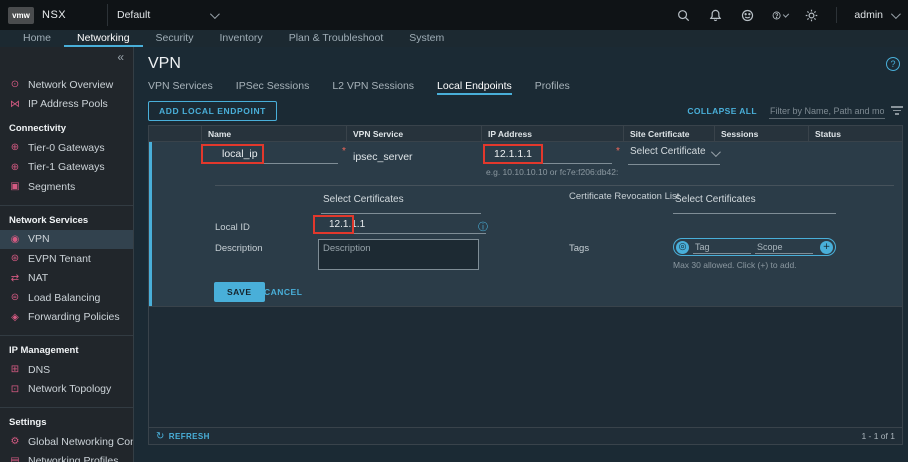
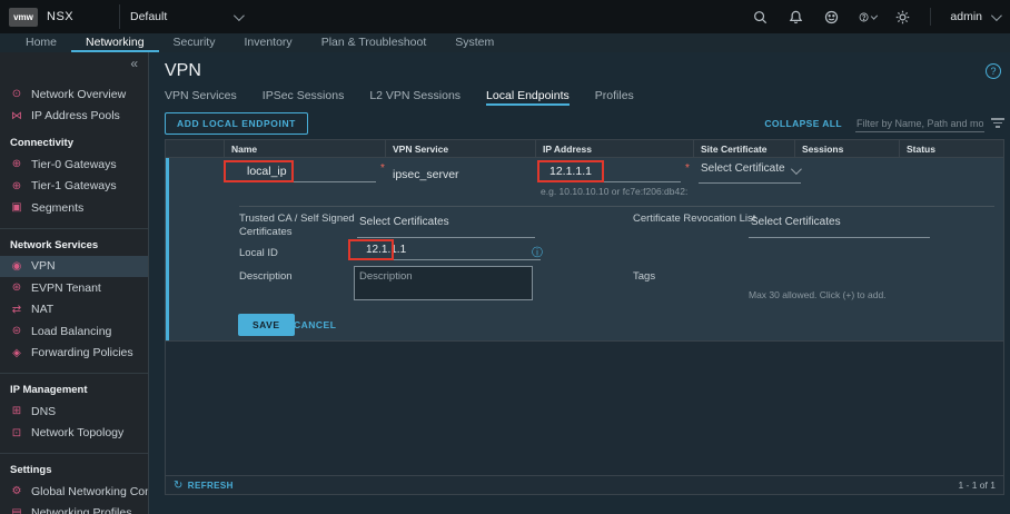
  vmw
  NSX
  Default
  admin
  Home
  Networking
  Security
  Inventory
  Plan & Troubleshoot
  System
  «
  ⊙
  Network Overview
  ⋈
  IP Address Pools
  Connectivity
  ⊕
  Tier-0 Gateways
  ⊕
  Tier-1 Gateways
  ▣
  Segments
  Network Services
  ◉
  VPN
  ⊛
  EVPN Tenant
  ⇄
  NAT
  ⊜
  Load Balancing
  ◈
  Forwarding Policies
  IP Management
  ⊞
  DNS
  ⊡
  Network Topology
  Settings
  ⚙
  Global Networking Co
  ▤
  Networking Profiles
  VPN
  ?
  VPN Services
  IPSec Sessions
  L2 VPN Sessions
  Local Endpoints
  Profiles
  ADD LOCAL ENDPOINT
  COLLAPSE ALL
  Filter by Name, Path and mo
  Name
  VPN Service
  IP Address
  Site Certificate
  Sessions
  Status
  local_ip
  *
  ipsec_server
  12.1.1.1
  *
  e.g. 10.10.10.10 or fc7e:f206:db42:
  Select Certificate
+ Trusted CA / Self Signed Certificates
  Select Certificates
  Certificate Revocation List
  Select Certificates
  Local ID
  12.1.1.1
  ⓘ
  Description
  Description
  Tags
- ◎
- Tag
- Scope
- +
  Max 30 allowed. Click (+) to add.
  SAVE
  CANCEL
  ↻
  REFRESH
  1 - 1 of 1
